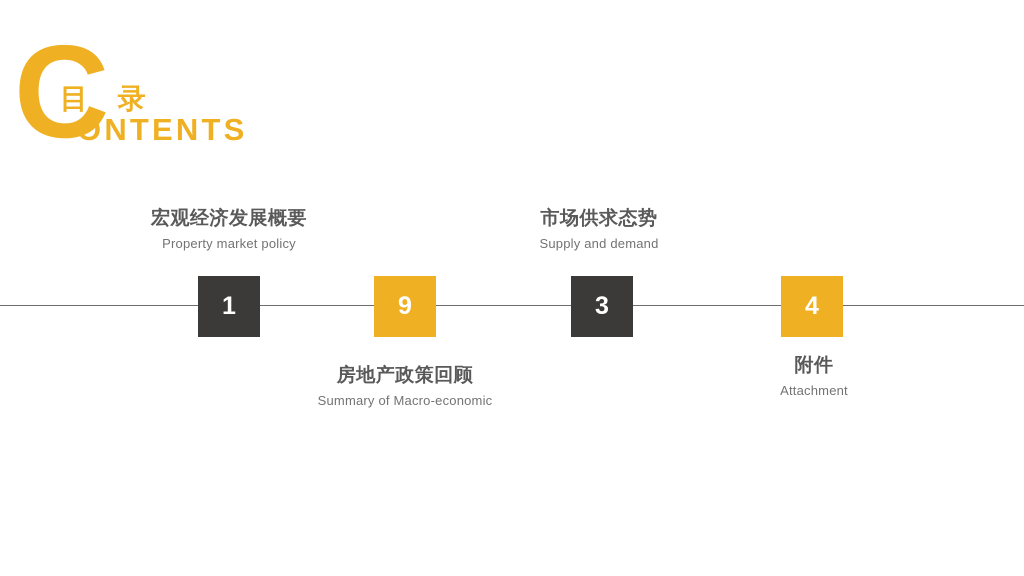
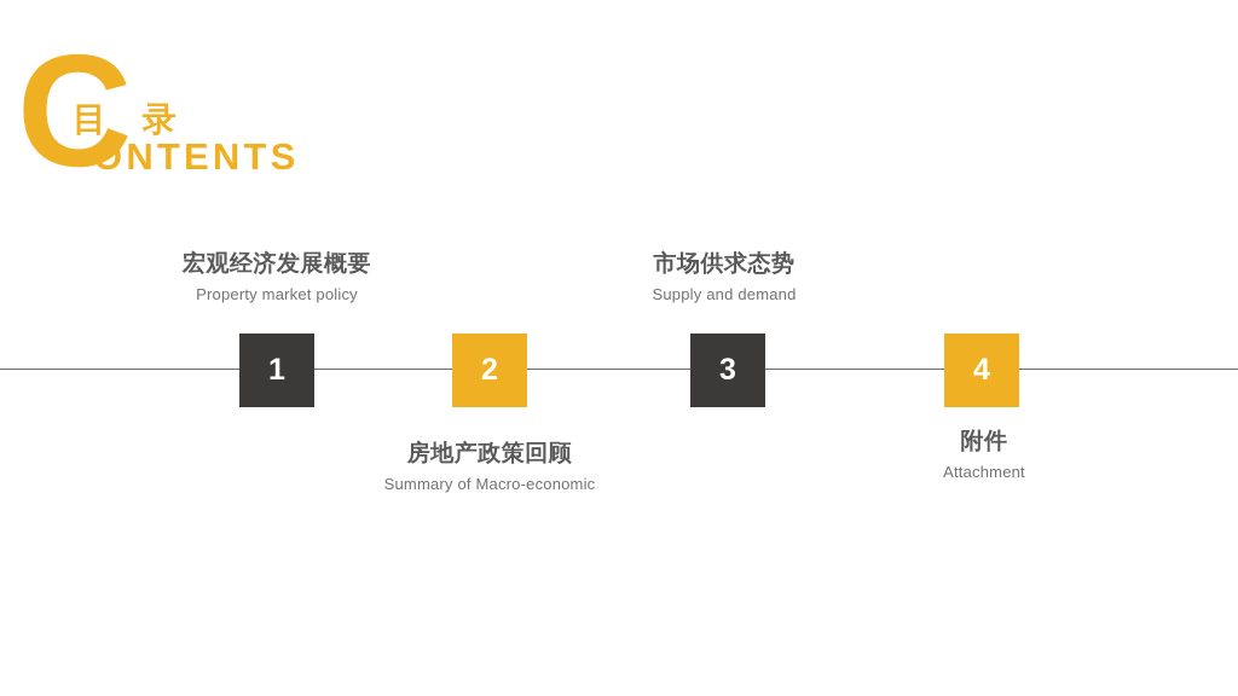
  C
  目 录
  ONTENTS
  1
- 9
+ 2
  3
  4
  宏观经济发展概要
  Property market policy
  房地产政策回顾
  Summary of Macro-economic
  市场供求态势
  Supply and demand
  附件
  Attachment
